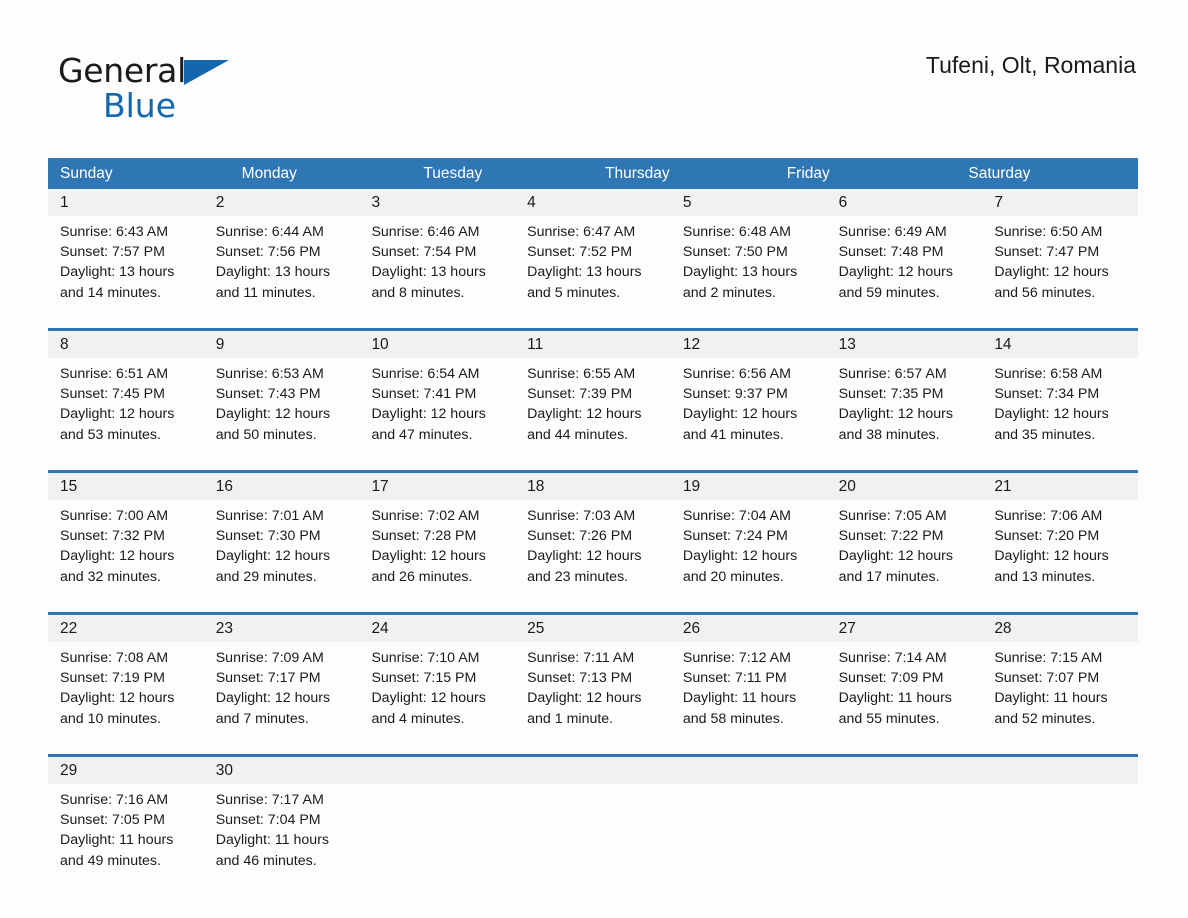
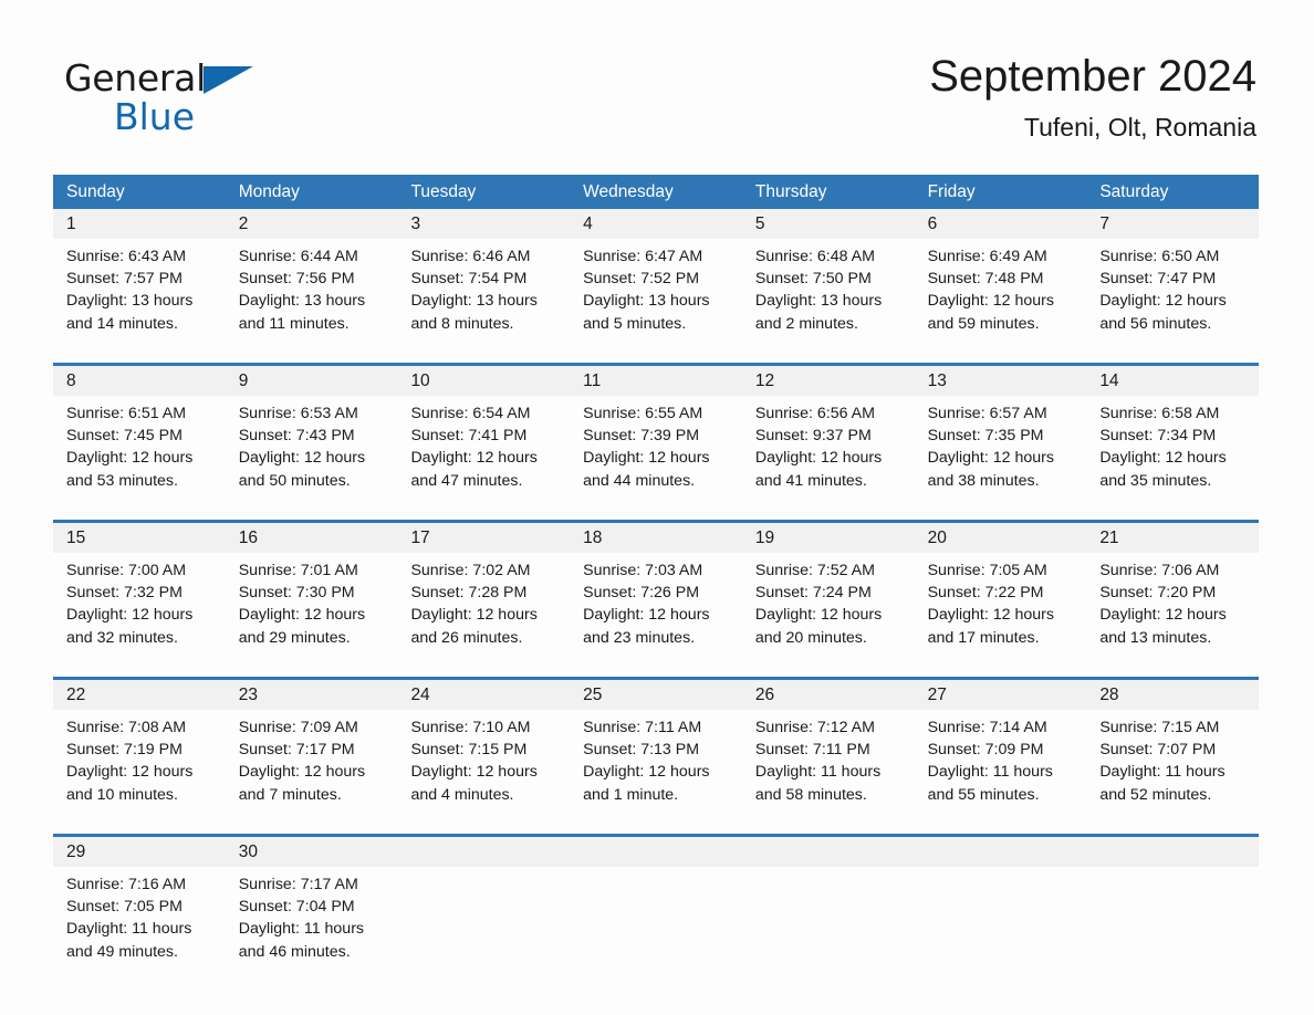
  General
  Blue
+ September 2024
  Tufeni, Olt, Romania
  Sunday
  Monday
  Tuesday
+ Wednesday
  Thursday
  Friday
  Saturday
  1
  2
  3
  4
  5
  6
  7
  Sunrise: 6:43 AM
  Sunset: 7:57 PM
  Daylight: 13 hours
  and 14 minutes.
  Sunrise: 6:44 AM
  Sunset: 7:56 PM
  Daylight: 13 hours
  and 11 minutes.
  Sunrise: 6:46 AM
  Sunset: 7:54 PM
  Daylight: 13 hours
  and 8 minutes.
  Sunrise: 6:47 AM
  Sunset: 7:52 PM
  Daylight: 13 hours
  and 5 minutes.
  Sunrise: 6:48 AM
  Sunset: 7:50 PM
  Daylight: 13 hours
  and 2 minutes.
  Sunrise: 6:49 AM
  Sunset: 7:48 PM
  Daylight: 12 hours
  and 59 minutes.
  Sunrise: 6:50 AM
  Sunset: 7:47 PM
  Daylight: 12 hours
  and 56 minutes.
  8
  9
  10
  11
  12
  13
  14
  Sunrise: 6:51 AM
  Sunset: 7:45 PM
  Daylight: 12 hours
  and 53 minutes.
  Sunrise: 6:53 AM
  Sunset: 7:43 PM
  Daylight: 12 hours
  and 50 minutes.
  Sunrise: 6:54 AM
  Sunset: 7:41 PM
  Daylight: 12 hours
  and 47 minutes.
  Sunrise: 6:55 AM
  Sunset: 7:39 PM
  Daylight: 12 hours
  and 44 minutes.
  Sunrise: 6:56 AM
  Sunset: 9:37 PM
  Daylight: 12 hours
  and 41 minutes.
  Sunrise: 6:57 AM
  Sunset: 7:35 PM
  Daylight: 12 hours
  and 38 minutes.
  Sunrise: 6:58 AM
  Sunset: 7:34 PM
  Daylight: 12 hours
  and 35 minutes.
  15
  16
  17
  18
  19
  20
  21
  Sunrise: 7:00 AM
  Sunset: 7:32 PM
  Daylight: 12 hours
  and 32 minutes.
  Sunrise: 7:01 AM
  Sunset: 7:30 PM
  Daylight: 12 hours
  and 29 minutes.
  Sunrise: 7:02 AM
  Sunset: 7:28 PM
  Daylight: 12 hours
  and 26 minutes.
  Sunrise: 7:03 AM
  Sunset: 7:26 PM
  Daylight: 12 hours
  and 23 minutes.
- Sunrise: 7:04 AM
+ Sunrise: 7:52 AM
  Sunset: 7:24 PM
  Daylight: 12 hours
  and 20 minutes.
  Sunrise: 7:05 AM
  Sunset: 7:22 PM
  Daylight: 12 hours
  and 17 minutes.
  Sunrise: 7:06 AM
  Sunset: 7:20 PM
  Daylight: 12 hours
  and 13 minutes.
  22
  23
  24
  25
  26
  27
  28
  Sunrise: 7:08 AM
  Sunset: 7:19 PM
  Daylight: 12 hours
  and 10 minutes.
  Sunrise: 7:09 AM
  Sunset: 7:17 PM
  Daylight: 12 hours
  and 7 minutes.
  Sunrise: 7:10 AM
  Sunset: 7:15 PM
  Daylight: 12 hours
  and 4 minutes.
  Sunrise: 7:11 AM
  Sunset: 7:13 PM
  Daylight: 12 hours
  and 1 minute.
  Sunrise: 7:12 AM
  Sunset: 7:11 PM
  Daylight: 11 hours
  and 58 minutes.
  Sunrise: 7:14 AM
  Sunset: 7:09 PM
  Daylight: 11 hours
  and 55 minutes.
  Sunrise: 7:15 AM
  Sunset: 7:07 PM
  Daylight: 11 hours
  and 52 minutes.
  29
  30
  Sunrise: 7:16 AM
  Sunset: 7:05 PM
  Daylight: 11 hours
  and 49 minutes.
  Sunrise: 7:17 AM
  Sunset: 7:04 PM
  Daylight: 11 hours
  and 46 minutes.
